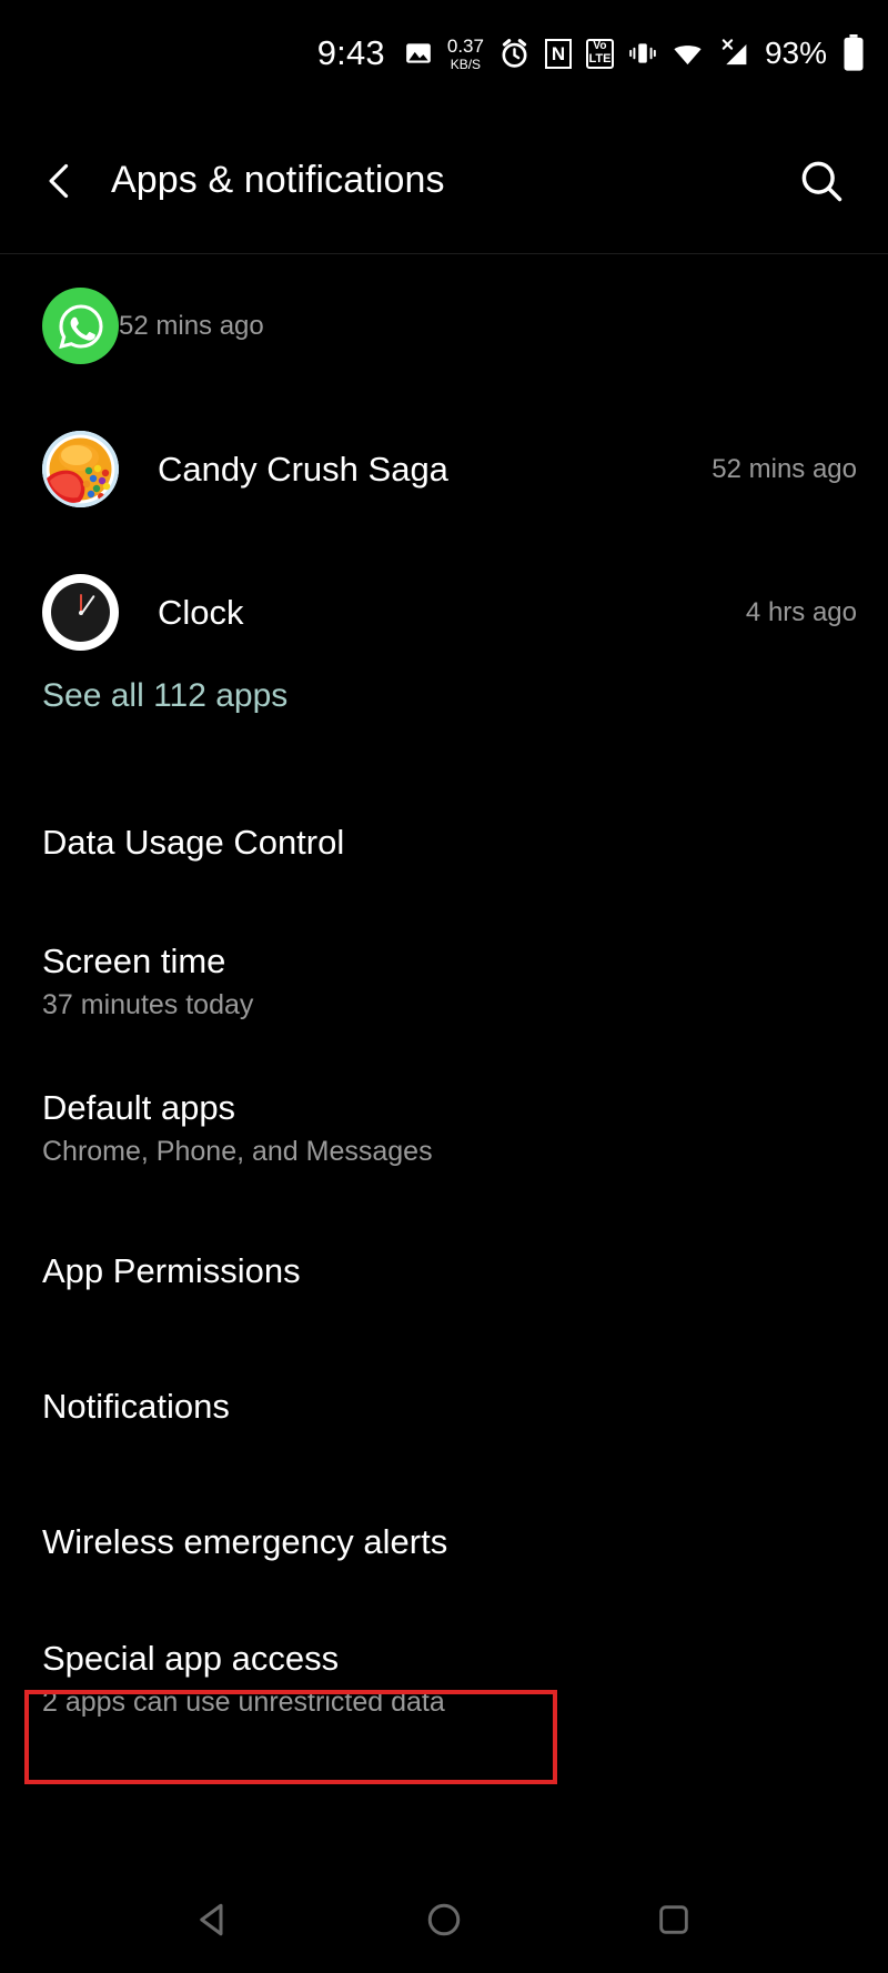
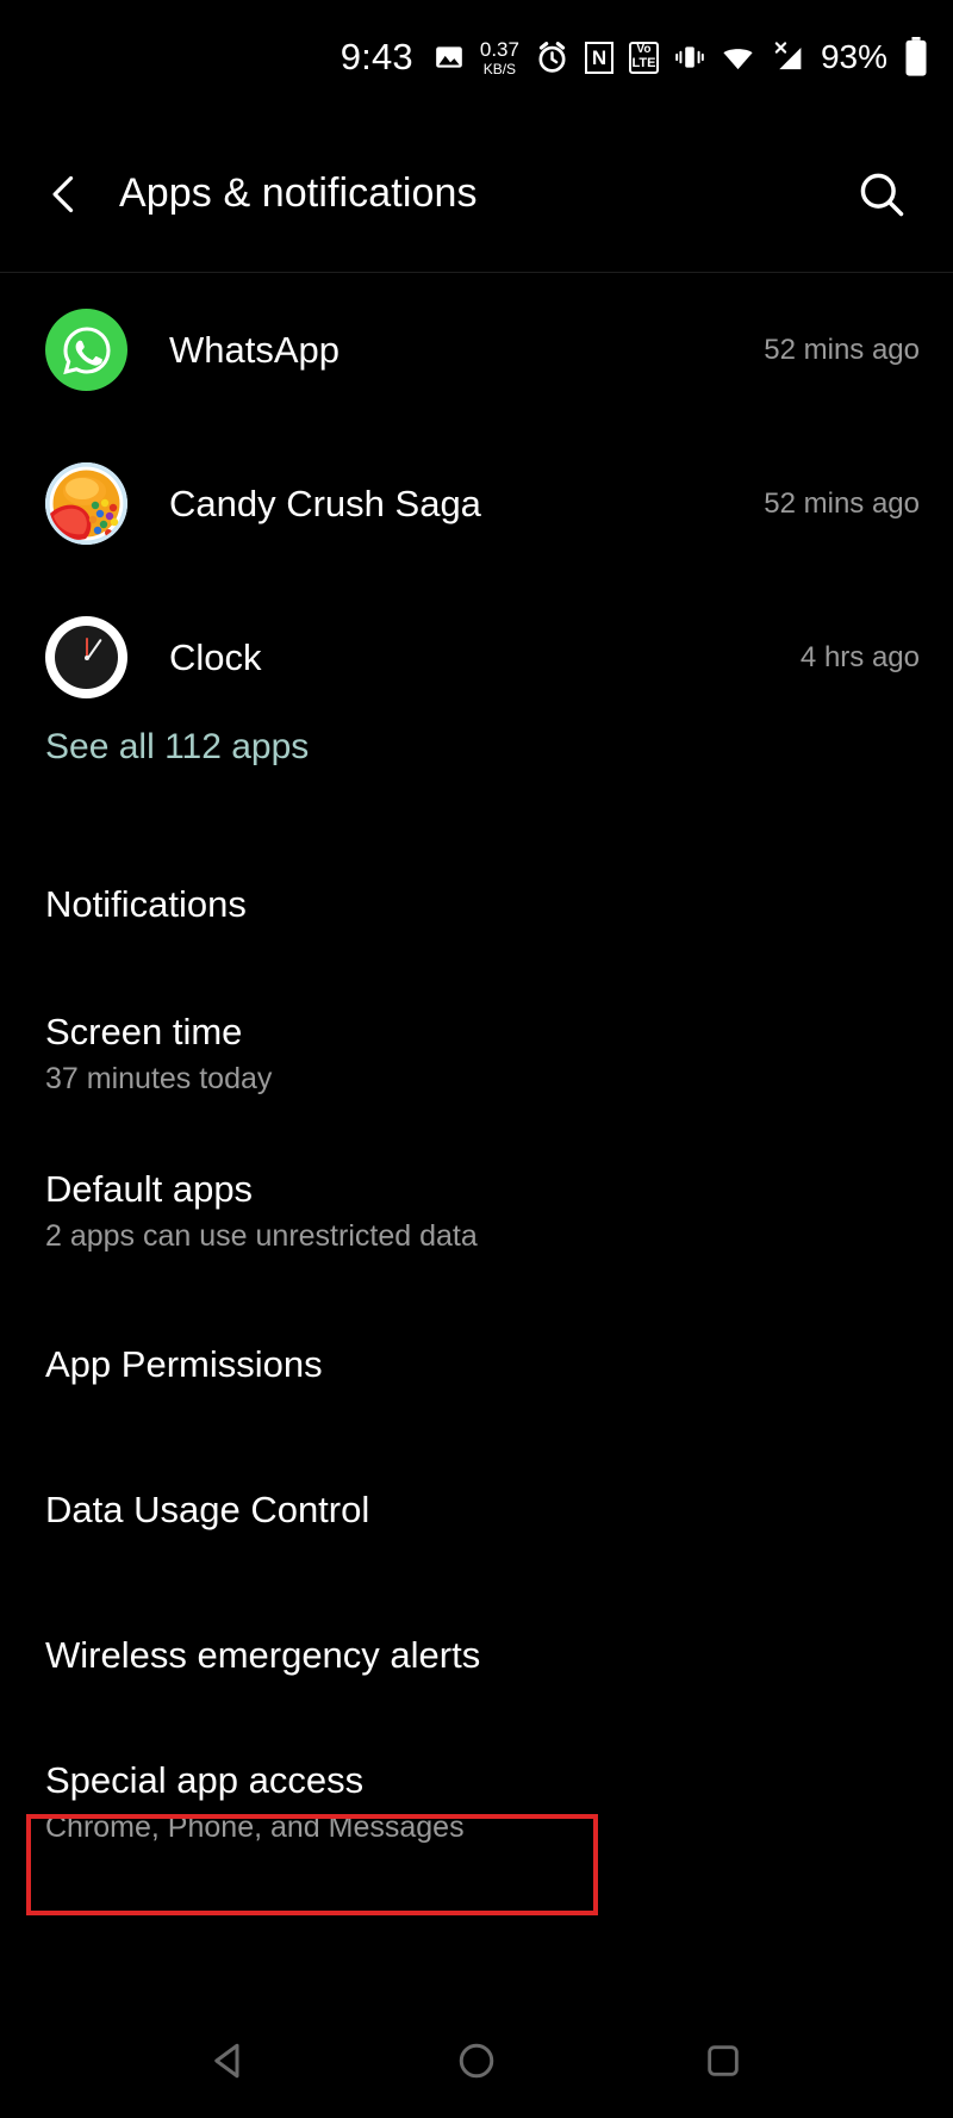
  9:43
  0.37
  KB/S
  N
  Vo
  LTE
  93%
  Apps & notifications
+ WhatsApp
  52 mins ago
  Candy Crush Saga
  52 mins ago
  Clock
  4 hrs ago
  See all 112 apps
- Data Usage Control
+ Notifications
  Screen time
  37 minutes today
  Default apps
- Chrome, Phone, and Messages
+ 2 apps can use unrestricted data
  App Permissions
- Notifications
+ Data Usage Control
  Wireless emergency alerts
  Special app access
- 2 apps can use unrestricted data
+ Chrome, Phone, and Messages
